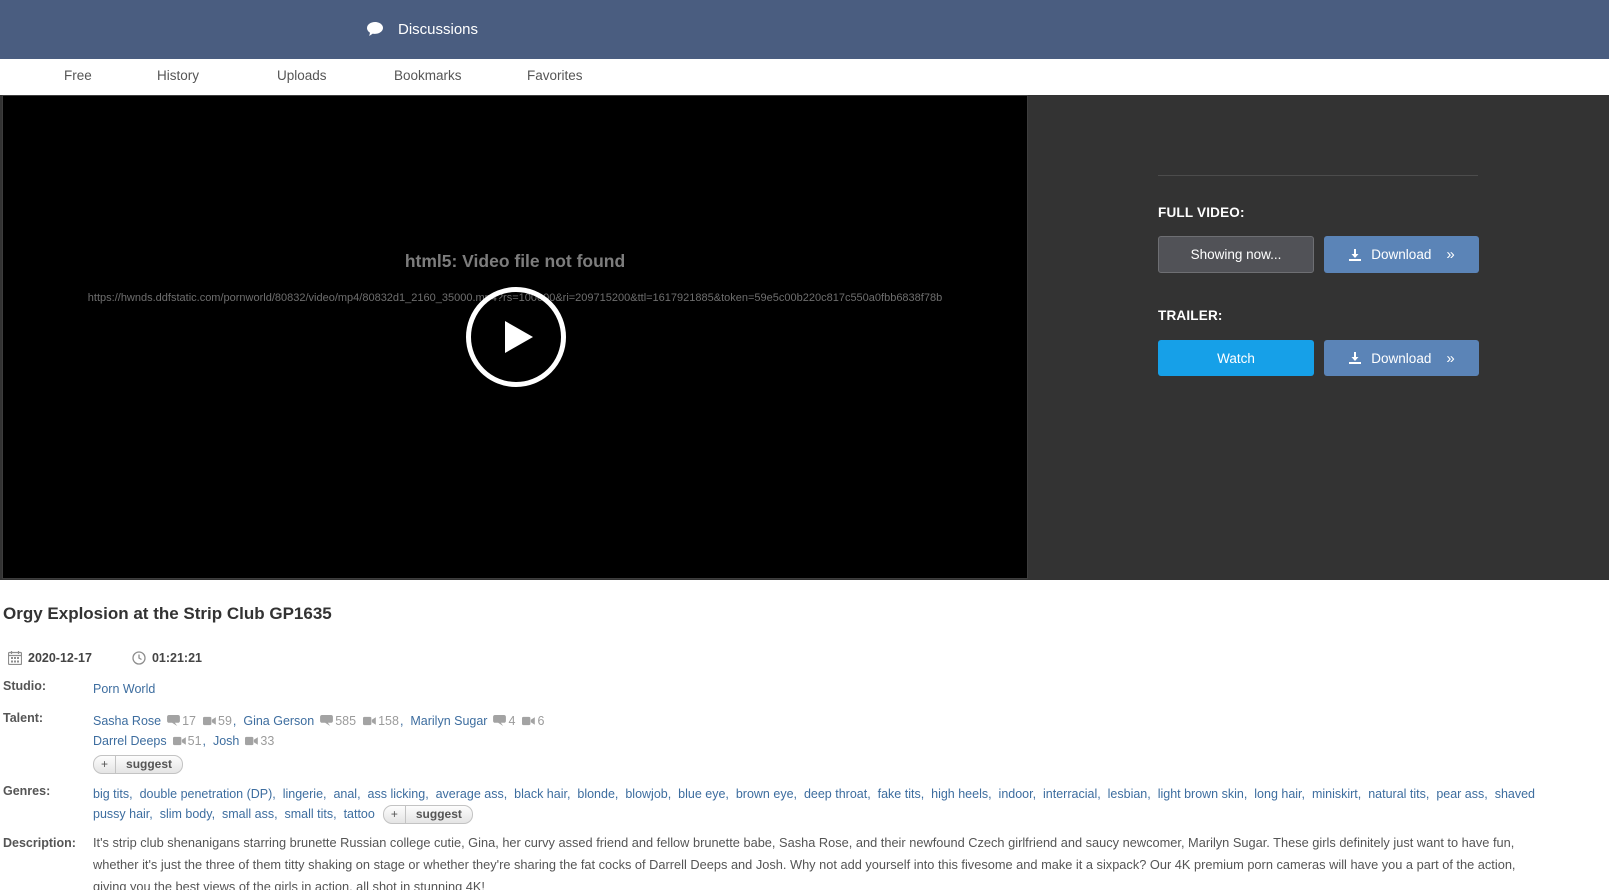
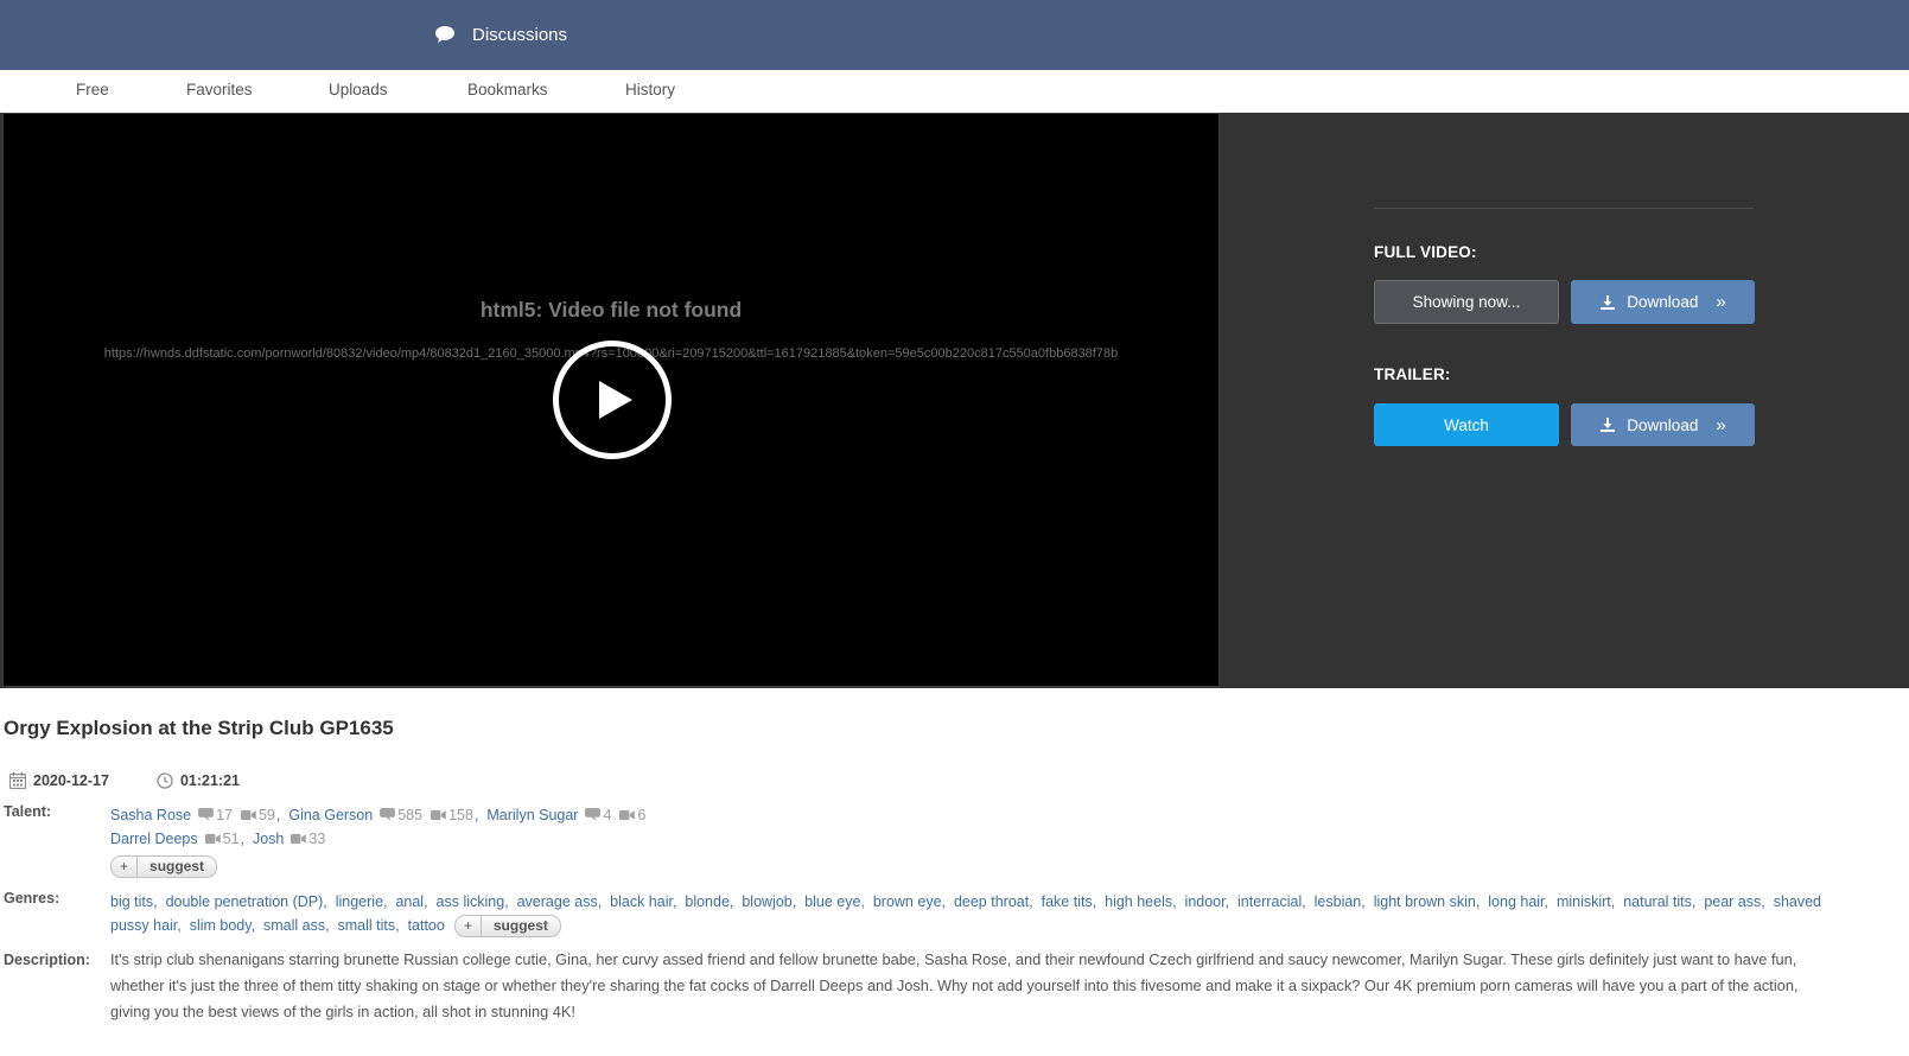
  Discussions
  Free
- History
+ Favorites
  Uploads
  Bookmarks
- Favorites
+ History
  html5: Video file not found
  https://hwnds.ddfstatic.com/pornworld/80832/video/mp4/80832d1_2160_35000.mp4?rs=100000&ri=209715200&ttl=1617921885&token=59e5c00b220c817c550a0fbb6838f78b
  FULL VIDEO:
  Showing now...
  Download
  »
  TRAILER:
  Watch
  Download
  »
  Orgy Explosion at the Strip Club GP1635
  2020-12-17
  01:21:21
- Studio:
- Porn World
  Talent:
  Sasha Rose 17 59, Gina Gerson 585 158, Marilyn Sugar 4 6
  Darrel Deeps 51, Josh 33
  +
  suggest
  Genres:
  big tits, double penetration (DP), lingerie, anal, ass licking, average ass, black hair, blonde, blowjob, blue eye, brown eye, deep throat, fake tits, high heels, indoor, interracial, lesbian, light brown skin, long hair, miniskirt, natural tits, pear ass, shaved pussy hair, slim body, small ass, small tits, tattoo
  +
  suggest
  Description:
  It's strip club shenanigans starring brunette Russian college cutie, Gina, her curvy assed friend and fellow brunette babe, Sasha Rose, and their newfound Czech girlfriend and saucy newcomer, Marilyn Sugar. These girls definitely just want to have fun, whether it's just the three of them titty shaking on stage or whether they're sharing the fat cocks of Darrell Deeps and Josh. Why not add yourself into this fivesome and make it a sixpack? Our 4K premium porn cameras will have you a part of the action, giving you the best views of the girls in action, all shot in stunning 4K!
